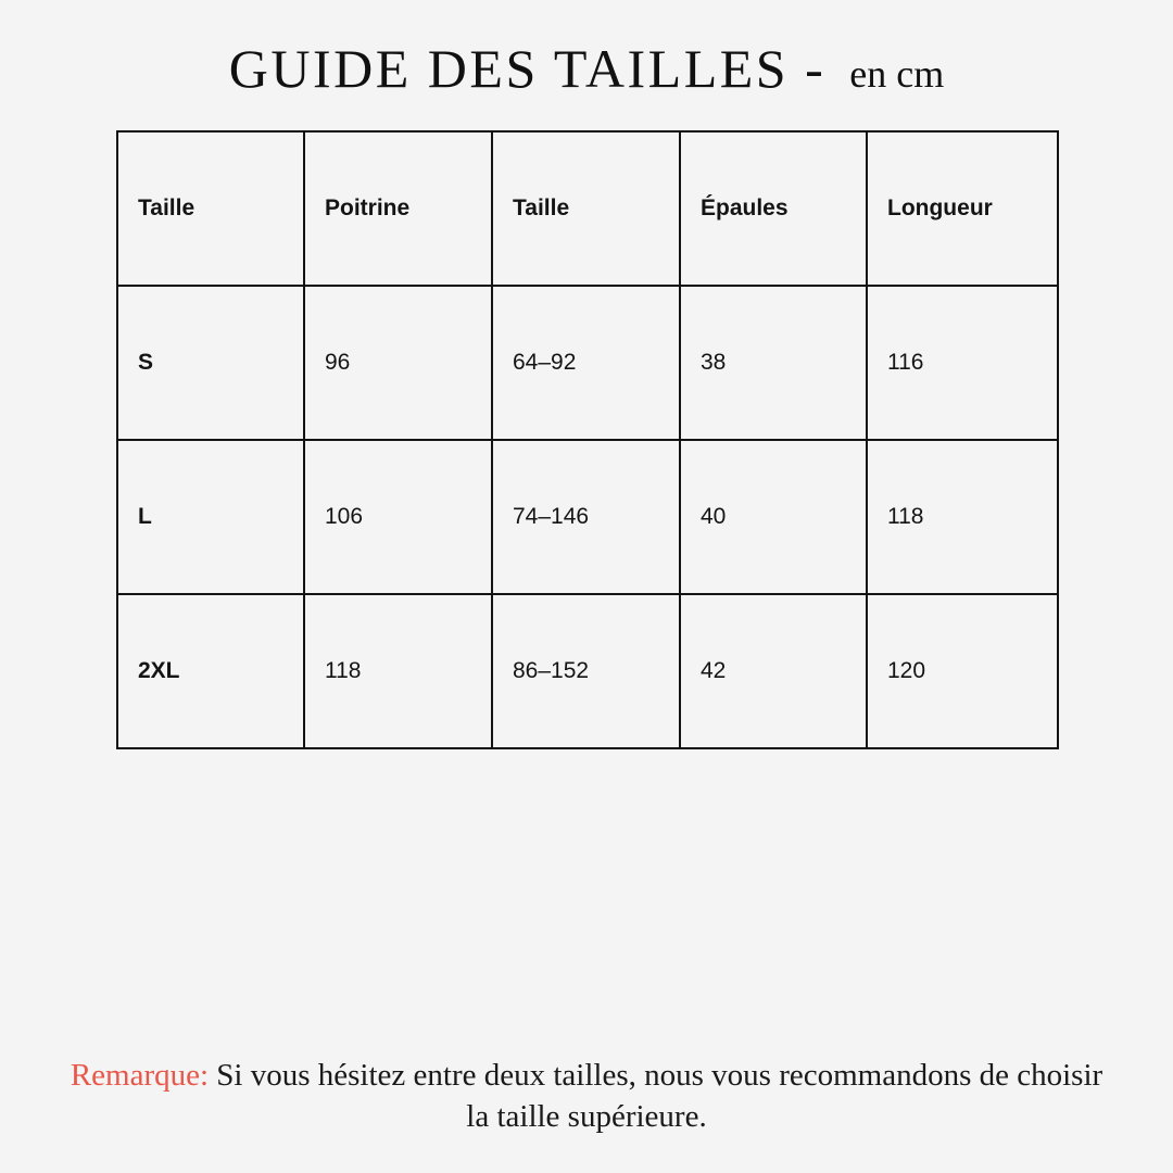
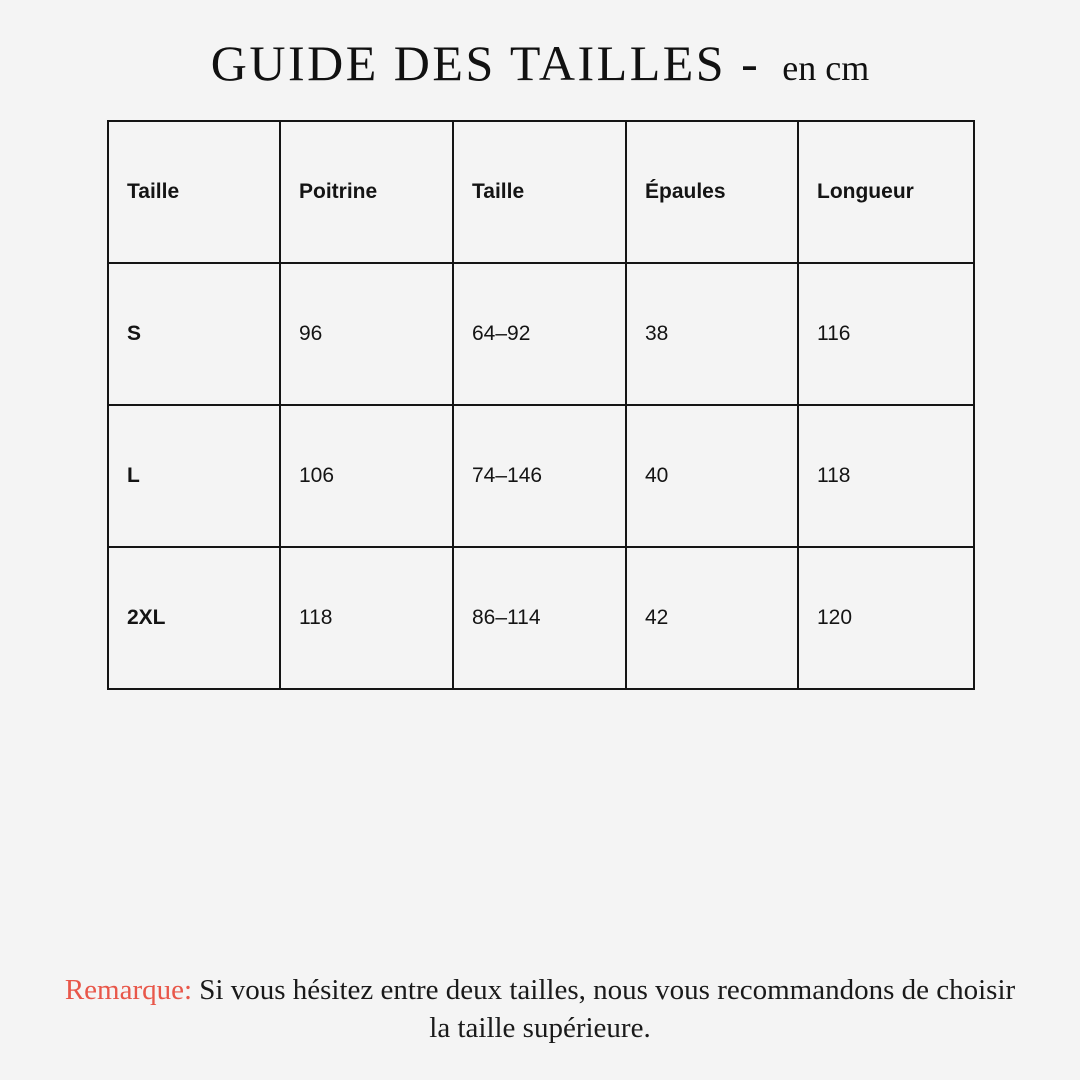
  GUIDE DES TAILLES -
  en cm
  Taille	Poitrine	Taille	Épaules	Longueur
  S	96	64–92	38	116
  L	106	74–146	40	118
- 2XL	118	86–152	42	120
+ 2XL	118	86–114	42	120
  Remarque: Si vous hésitez entre deux tailles, nous vous recommandons de choisir la taille supérieure.
